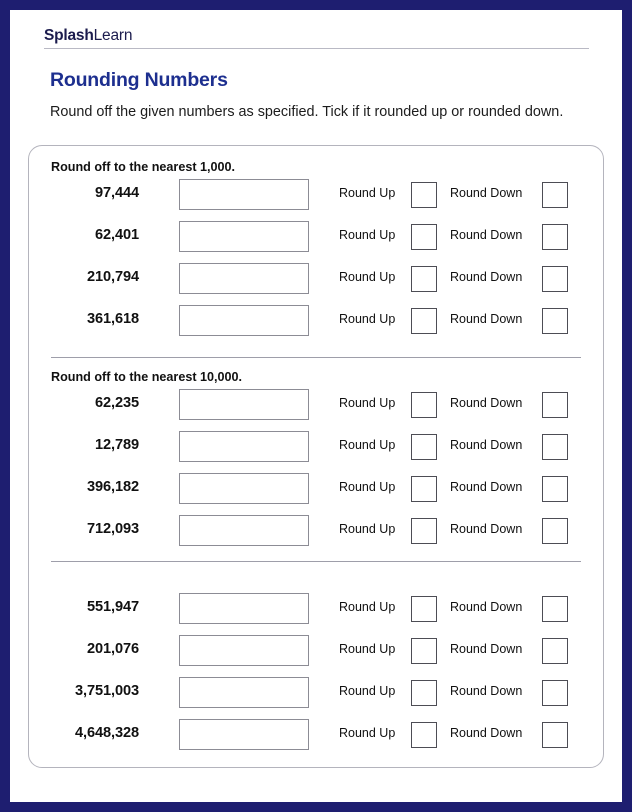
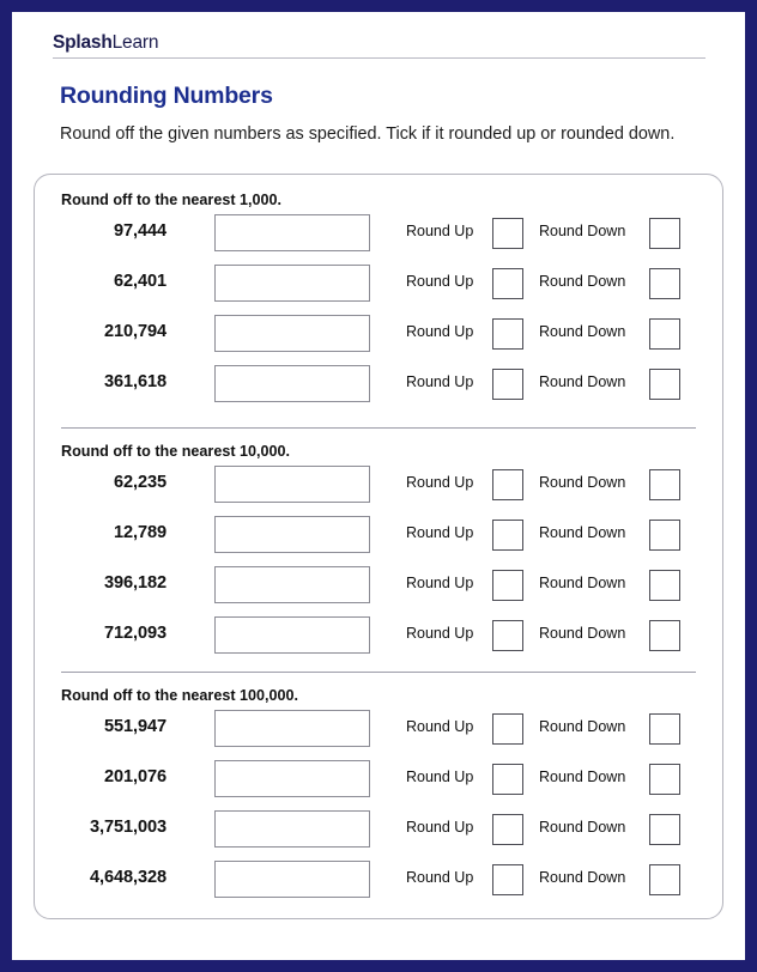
  SplashLearn
  Rounding Numbers
  Round off the given numbers as specified. Tick if it rounded up or rounded down.
  Round off to the nearest 1,000.
  97,444
  Round Up
  Round Down
  62,401
  Round Up
  Round Down
  210,794
  Round Up
  Round Down
  361,618
  Round Up
  Round Down
  Round off to the nearest 10,000.
  62,235
  Round Up
  Round Down
  12,789
  Round Up
  Round Down
  396,182
  Round Up
  Round Down
  712,093
  Round Up
  Round Down
+ Round off to the nearest 100,000.
  551,947
  Round Up
  Round Down
  201,076
  Round Up
  Round Down
  3,751,003
  Round Up
  Round Down
  4,648,328
  Round Up
  Round Down
